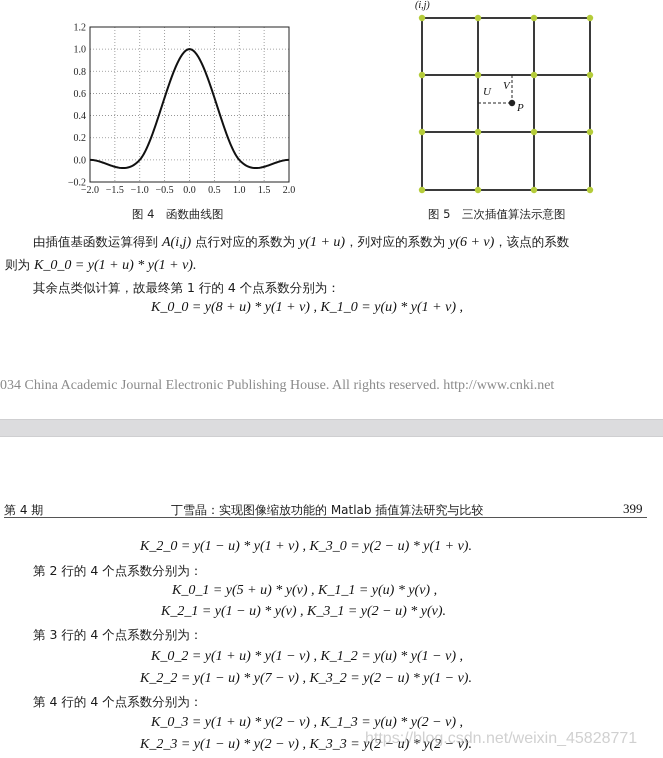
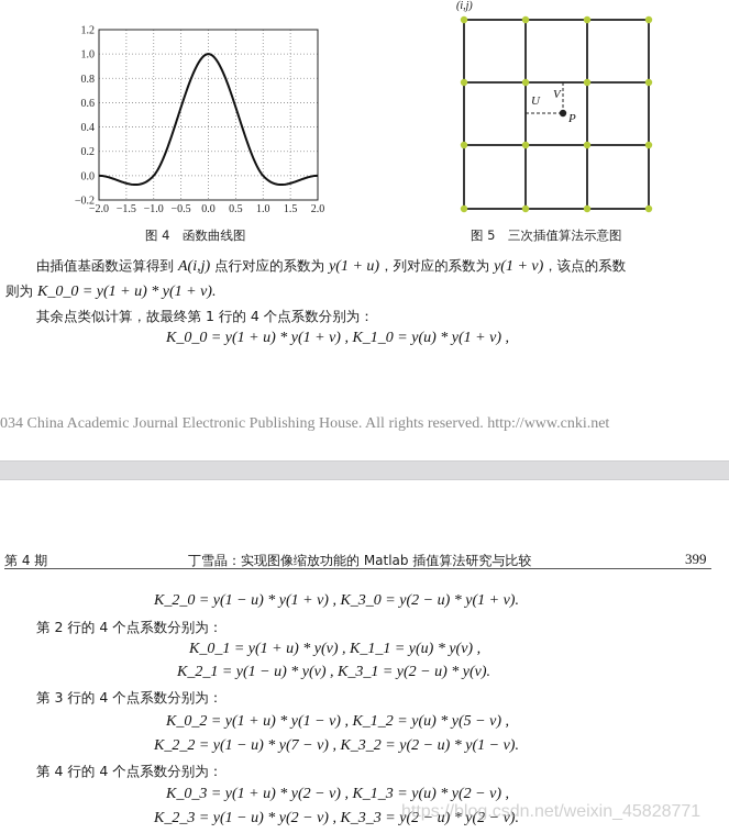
  −0.2
  0.0
  0.2
  0.4
  0.6
  0.8
  1.0
  1.2
  −2.0
  −1.5
  −1.0
  −0.5
  0.0
  0.5
  1.0
  1.5
  2.0
  图 4 函数曲线图
  (i,j)
  U
  V
  P
  图 5 三次插值算法示意图
- 由插值基函数运算得到 A(i,j) 点行对应的系数为 y(1 + u)，列对应的系数为 y(6 + v)，该点的系数
+ 由插值基函数运算得到 A(i,j) 点行对应的系数为 y(1 + u)，列对应的系数为 y(1 + v)，该点的系数
  则为 K_0_0 = y(1 + u) * y(1 + v).
  其余点类似计算，故最终第 1 行的 4 个点系数分别为：
- K_0_0 = y(8 + u) * y(1 + v) , K_1_0 = y(u) * y(1 + v) ,
+ K_0_0 = y(1 + u) * y(1 + v) , K_1_0 = y(u) * y(1 + v) ,
  034 China Academic Journal Electronic Publishing House. All rights reserved. http://www.cnki.net
  第 4 期
  丁雪晶：实现图像缩放功能的 Matlab 插值算法研究与比较
  399
  K_2_0 = y(1 − u) * y(1 + v) , K_3_0 = y(2 − u) * y(1 + v).
  第 2 行的 4 个点系数分别为：
- K_0_1 = y(5 + u) * y(v) , K_1_1 = y(u) * y(v) ,
+ K_0_1 = y(1 + u) * y(v) , K_1_1 = y(u) * y(v) ,
  K_2_1 = y(1 − u) * y(v) , K_3_1 = y(2 − u) * y(v).
  第 3 行的 4 个点系数分别为：
- K_0_2 = y(1 + u) * y(1 − v) , K_1_2 = y(u) * y(1 − v) ,
+ K_0_2 = y(1 + u) * y(1 − v) , K_1_2 = y(u) * y(5 − v) ,
  K_2_2 = y(1 − u) * y(7 − v) , K_3_2 = y(2 − u) * y(1 − v).
  第 4 行的 4 个点系数分别为：
  K_0_3 = y(1 + u) * y(2 − v) , K_1_3 = y(u) * y(2 − v) ,
  K_2_3 = y(1 − u) * y(2 − v) , K_3_3 = y(2 − u) * y(2 − v).
  https://blog.csdn.net/weixin_45828771
